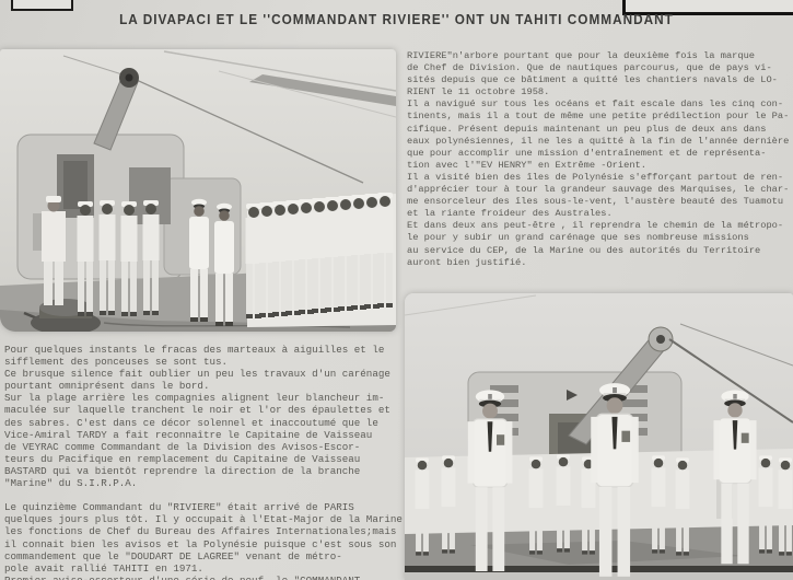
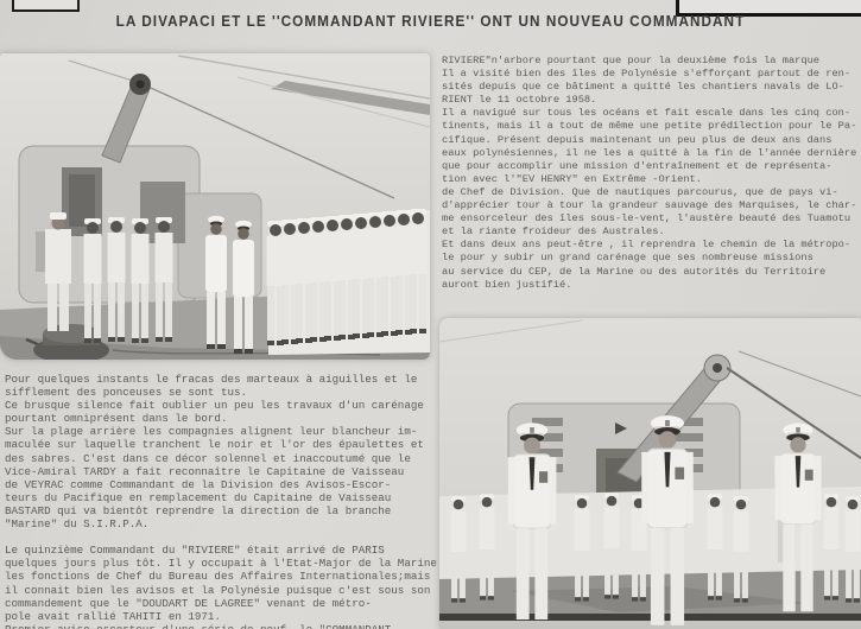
- LA DIVAPACI ET LE ''COMMANDANT RIVIERE'' ONT UN TAHITI COMMANDANT
+ LA DIVAPACI ET LE ''COMMANDANT RIVIERE'' ONT UN NOUVEAU COMMANDANT
  Pour quelques instants le fracas des marteaux à aiguilles et le
  sifflement des ponceuses se sont tus.
  Ce brusque silence fait oublier un peu les travaux d'un carénage
  pourtant omniprésent dans le bord.
  Sur la plage arrière les compagnies alignent leur blancheur im-
  maculée sur laquelle tranchent le noir et l'or des épaulettes et
  des sabres. C'est dans ce décor solennel et inaccoutumé que le
  Vice-Amiral TARDY a fait reconnaître le Capitaine de Vaisseau
  de VEYRAC comme Commandant de la Division des Avisos-Escor-
  teurs du Pacifique en remplacement du Capitaine de Vaisseau
  BASTARD qui va bientôt reprendre la direction de la branche
  "Marine" du S.I.R.P.A.
  Le quinzième Commandant du "RIVIERE" était arrivé de PARIS
  quelques jours plus tôt. Il y occupait à l'Etat-Major de la Marine
  les fonctions de Chef du Bureau des Affaires Internationales;mais
  il connait bien les avisos et la Polynésie puisque c'est sous son
  commandement que le "DOUDART DE LAGREE" venant de métro-
  pole avait rallié TAHITI en 1971.
  RIVIERE"n'arbore pourtant que pour la deuxième fois la marque
- de Chef de Division. Que de nautiques parcourus, que de pays vi-
+ Il a visité bien des îles de Polynésie s'efforçant partout de ren-
  sités depuis que ce bâtiment a quitté les chantiers navals de LO-
  RIENT le 11 octobre 1958.
  Il a navigué sur tous les océans et fait escale dans les cinq con-
  tinents, mais il a tout de même une petite prédilection pour le Pa-
  cifique. Présent depuis maintenant un peu plus de deux ans dans
  eaux polynésiennes, il ne les a quitté à la fin de l'année dernière
  que pour accomplir une mission d'entraînement et de représenta-
  tion avec l'"EV HENRY" en Extrême -Orient.
- Il a visité bien des îles de Polynésie s'efforçant partout de ren-
+ de Chef de Division. Que de nautiques parcourus, que de pays vi-
  d'apprécier tour à tour la grandeur sauvage des Marquises, le char-
  me ensorceleur des îles sous-le-vent, l'austère beauté des Tuamotu
  et la riante froideur des Australes.
  Et dans deux ans peut-être , il reprendra le chemin de la métropo-
  le pour y subir un grand carénage que ses nombreuse missions
  au service du CEP, de la Marine ou des autorités du Territoire
  auront bien justifié.
